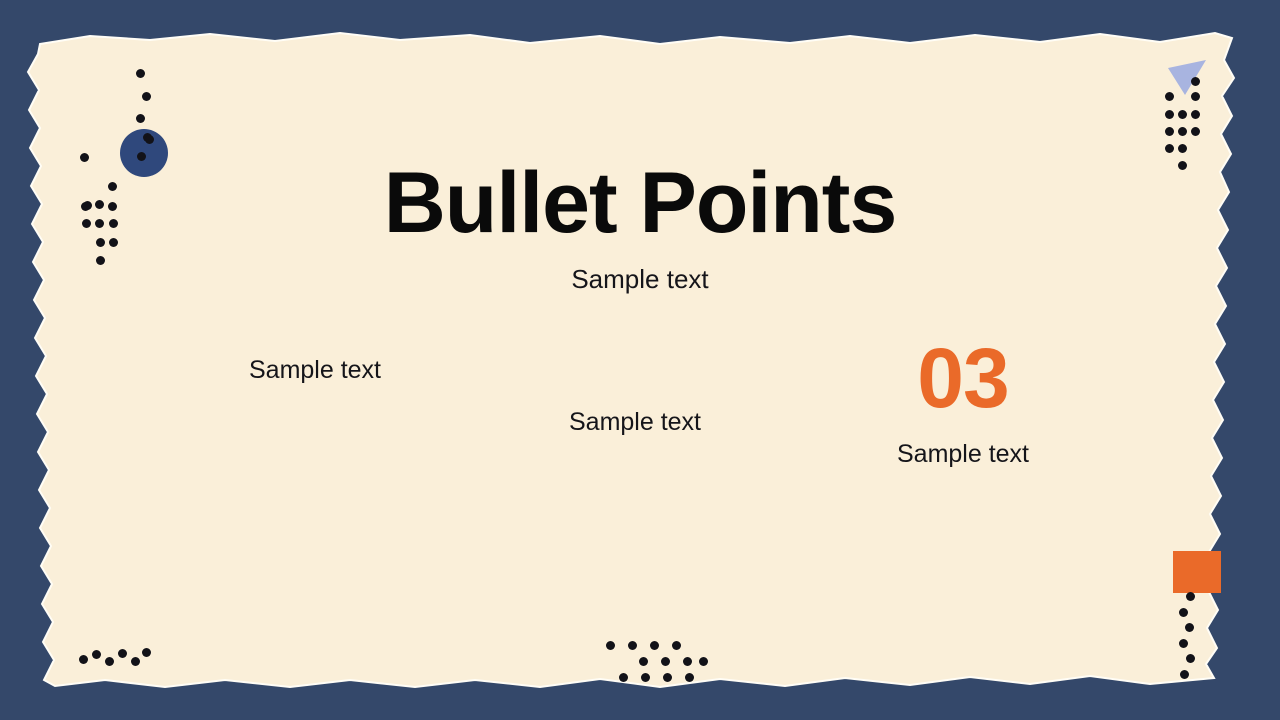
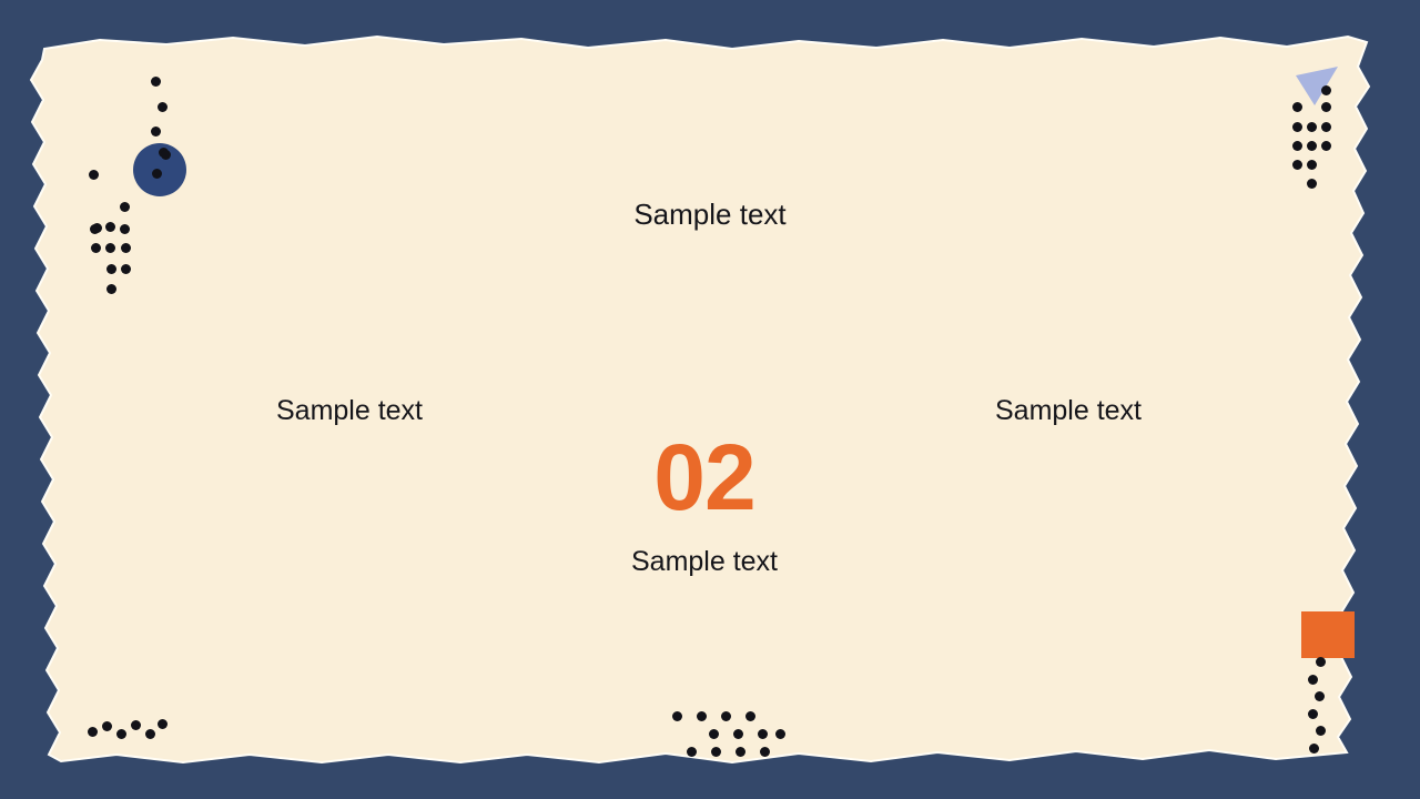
- Bullet Points
  Sample text
  Sample text
+ 02
  Sample text
- 03
  Sample text
